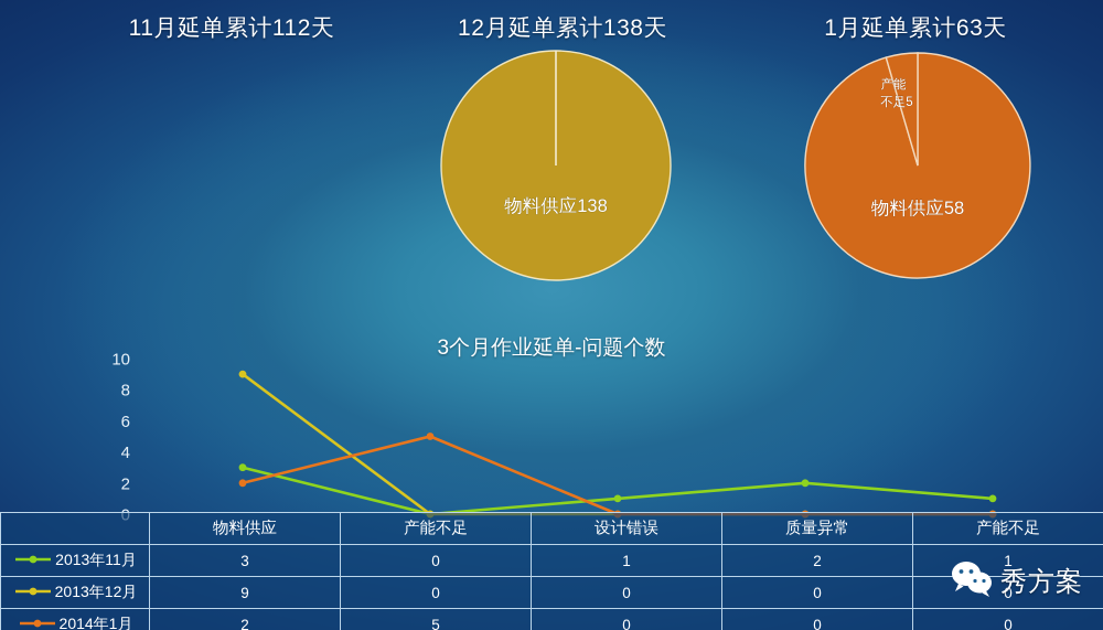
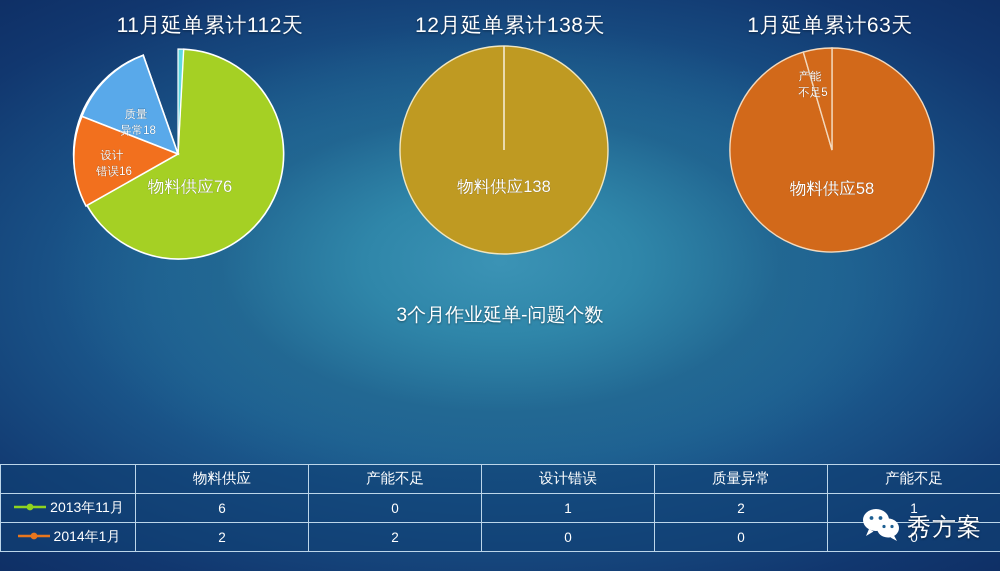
  11月延单累计112天
  12月延单累计138天
  1月延单累计63天
+ 质量
+ 异常18
+ 设计
+ 错误16
+ 物料供应76
  物料供应138
  产能
  不足5
  物料供应58
  3个月作业延单-问题个数
- 0
- 2
- 4
- 6
- 8
- 10
  	物料供应	产能不足	设计错误	质量异常	产能不足
- 2013年11月	3	0	1	2	1
+ 2013年11月	6	0	1	2	1
- 2013年12月	9	0	0	0	0
- 2014年1月	2	5	0	0	0
+ 2014年1月	2	2	0	0	0
  秀方案
